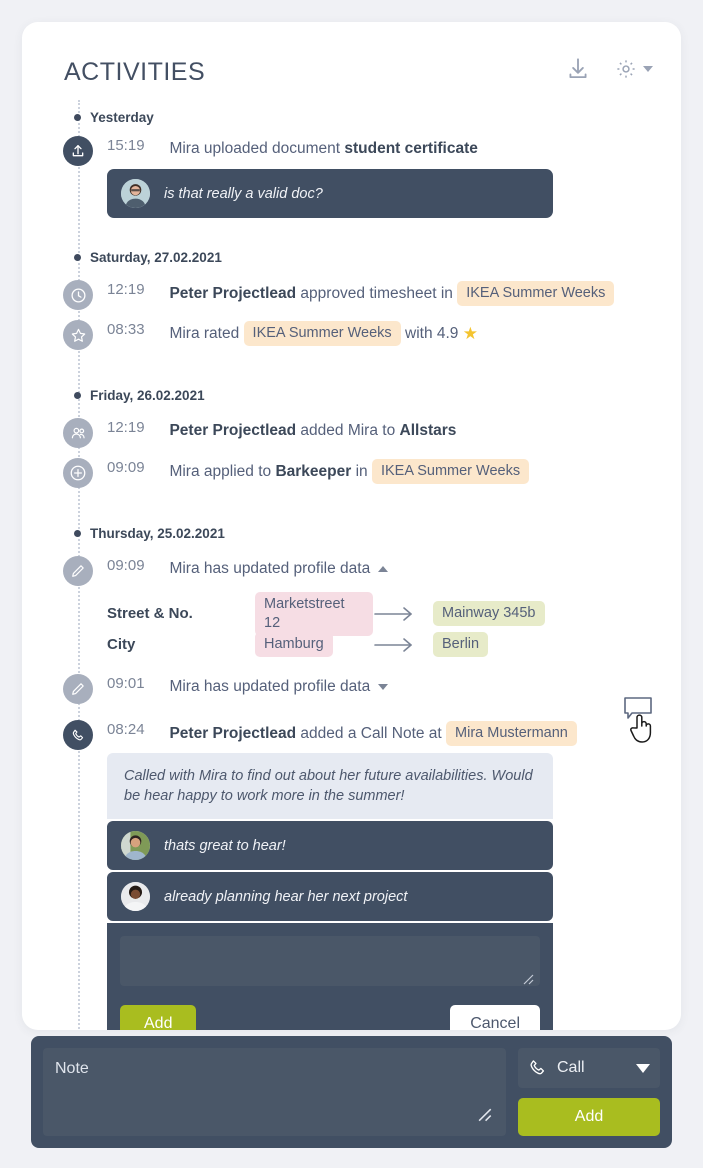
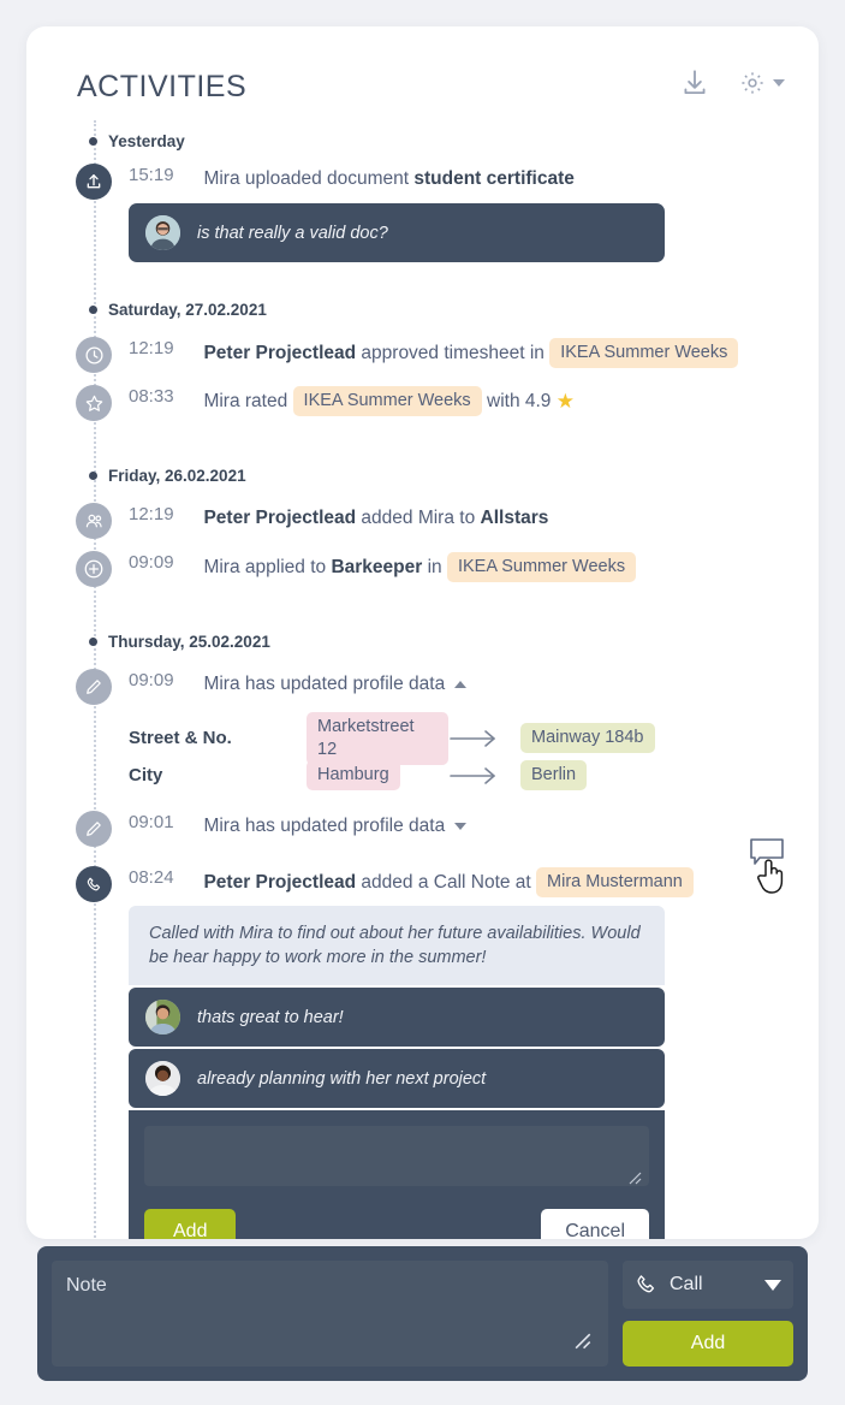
  ACTIVITIES
  Yesterday
  15:19 Mira uploaded document student certificate
  is that really a valid doc?
  Saturday, 27.02.2021
  12:19 Peter Projectlead approved timesheet in IKEA Summer Weeks
  08:33 Mira rated IKEA Summer Weeks with 4.9 ★
  Friday, 26.02.2021
  12:19 Peter Projectlead added Mira to Allstars
  09:09 Mira applied to Barkeeper in IKEA Summer Weeks
  Thursday, 25.02.2021
  09:09 Mira has updated profile data
  Street & No.
  Marketstreet 12
- Mainway 345b
+ Mainway 184b
  City
  Hamburg
  Berlin
  09:01 Mira has updated profile data
  08:24 Peter Projectlead added a Call Note at Mira Mustermann
  Called with Mira to find out about her future availabilities. Would be hear happy to work more in the summer!
  thats great to hear!
- already planning hear her next project
+ already planning with her next project
  Add
  Cancel
  Note
  Call
  Add
